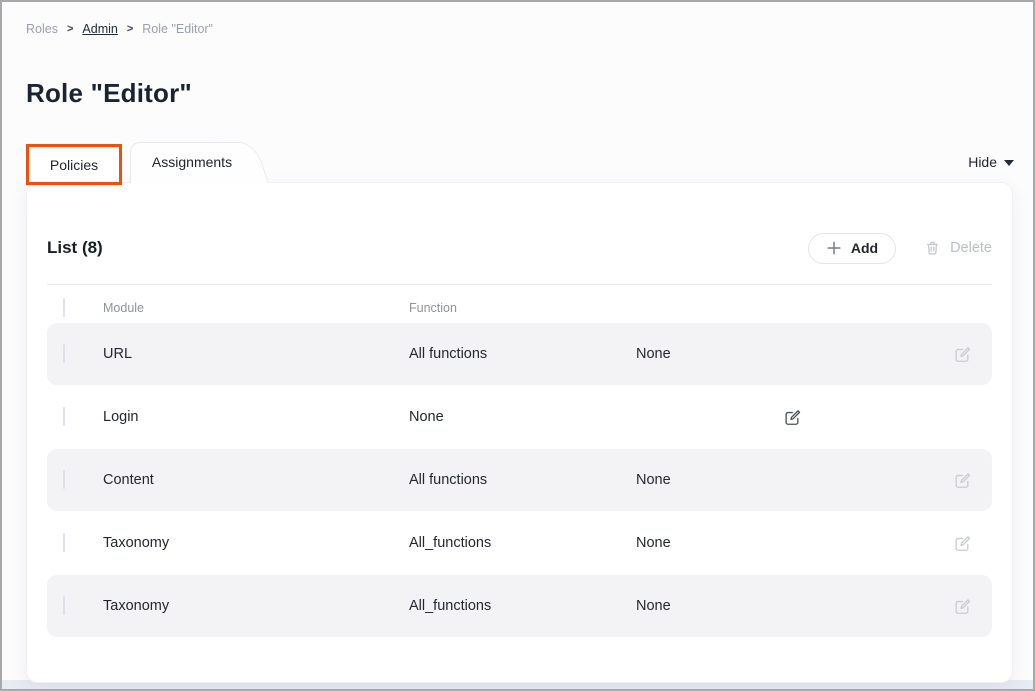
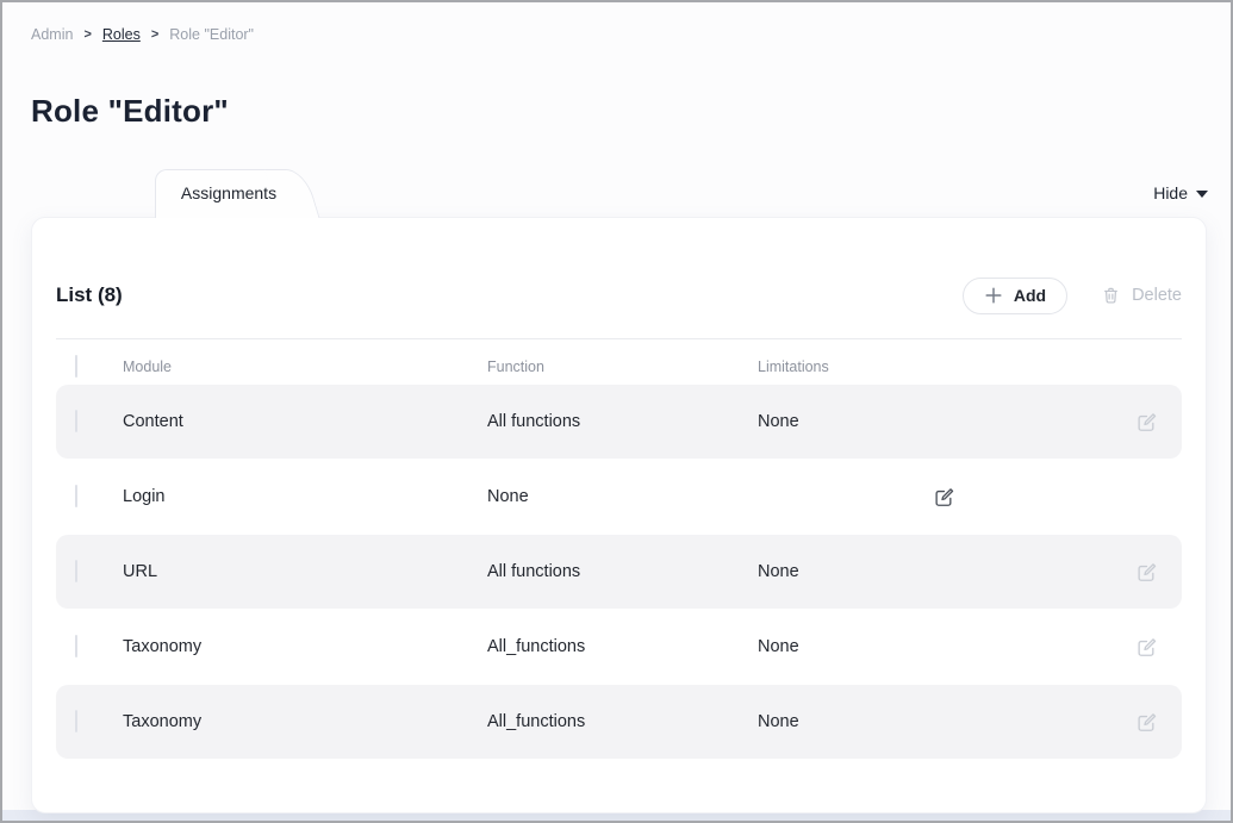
- Roles
+ Admin
  >
- Admin
+ Roles
  >
  Role "Editor"
  Role "Editor"
- Policies
  Assignments
  Hide
  List (8)
  Add
  Delete
  Module
  Function
+ Limitations
- URL
+ Content
  All functions
  None
  Login
  None
- Content
+ URL
  All functions
  None
  Taxonomy
  All_functions
  None
  Taxonomy
  All_functions
  None
